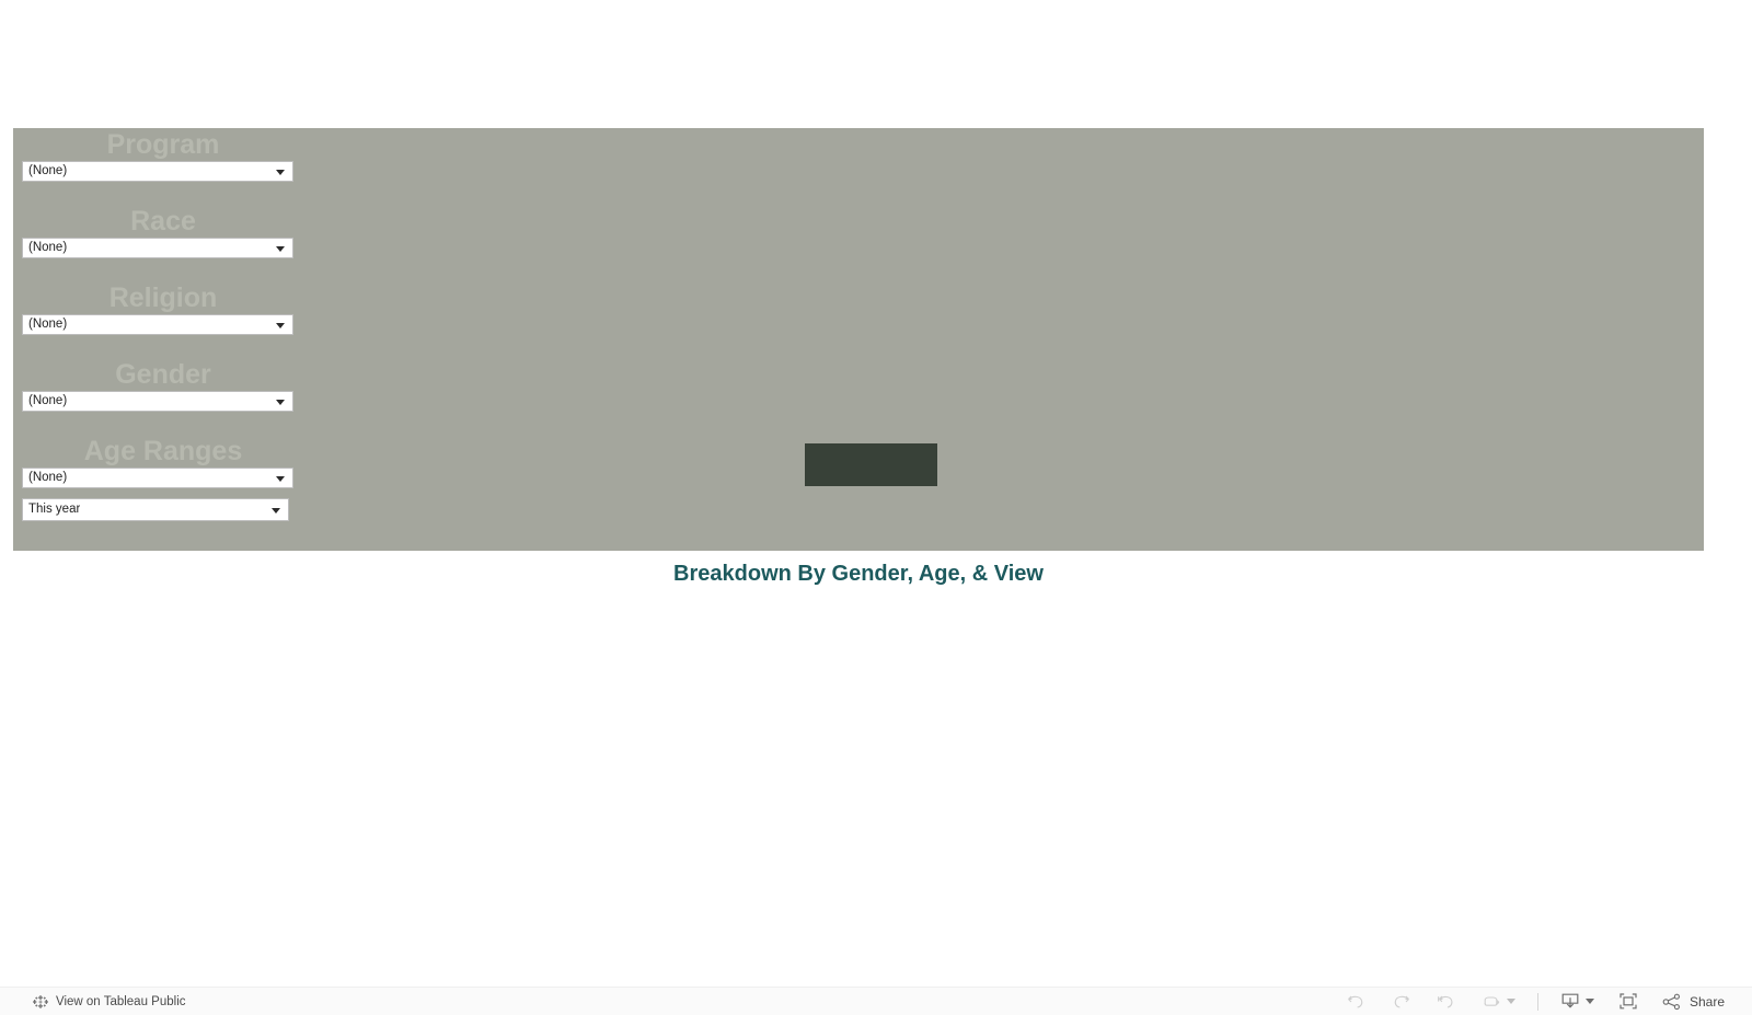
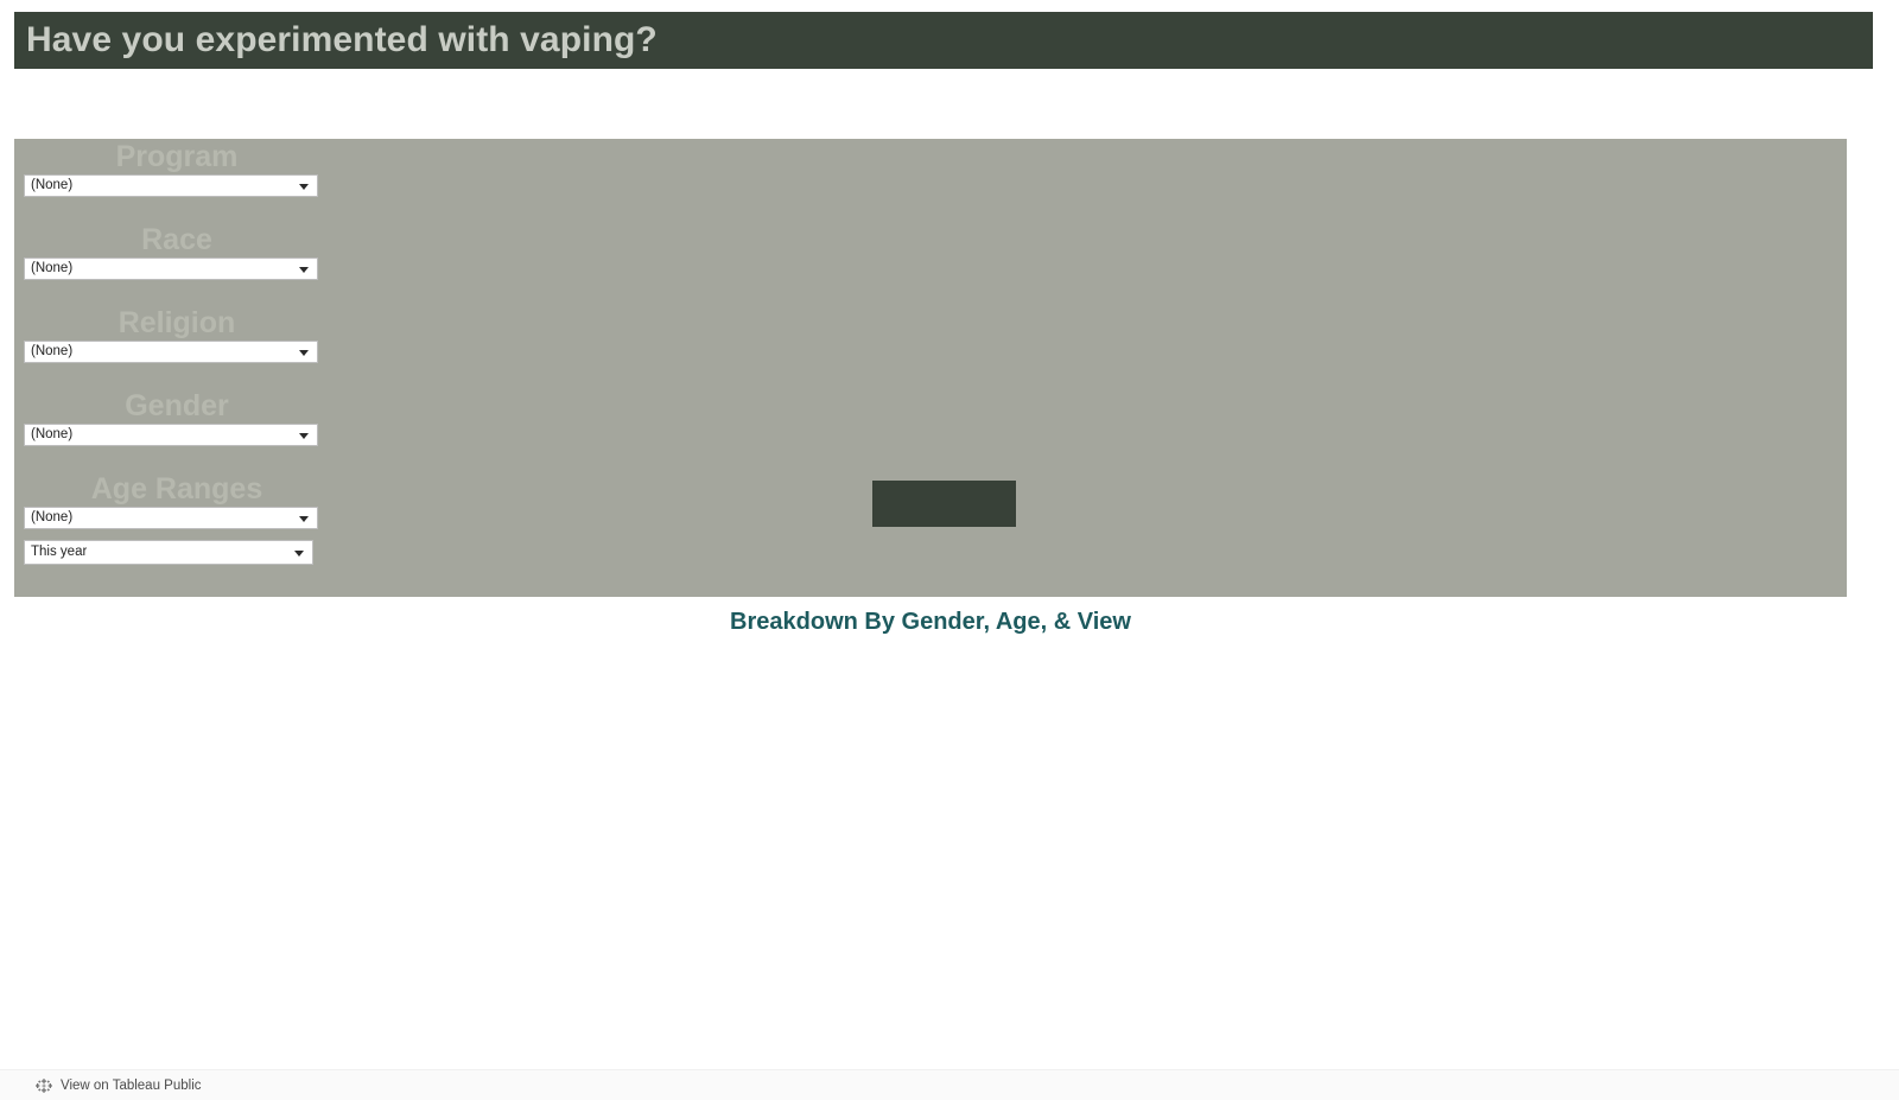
+ Have you experimented with vaping?
  (None)
  (None)
  (None)
  (None)
  (None)
  This year
  Breakdown By Gender, Age, & View
  View on Tableau Public
- Share
